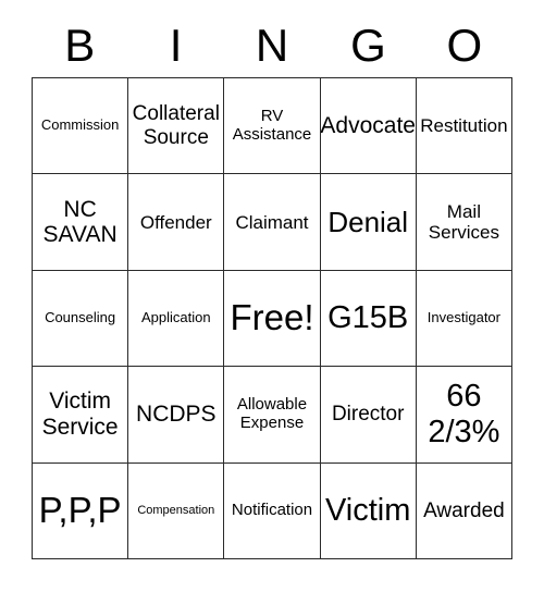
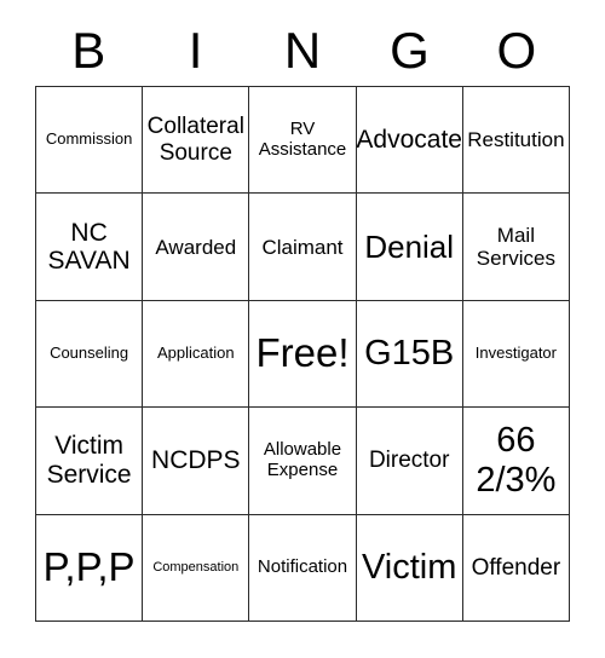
  B
  I
  N
  G
  O
  Commission
  Collateral
  Source
  RV
  Assistance
  Advocate
  Restitution
  NC
  SAVAN
- Offender
+ Awarded
  Claimant
  Denial
  Mail
  Services
  Counseling
  Application
  Free!
  G15B
  Investigator
  Victim
  Service
  NCDPS
  Allowable
  Expense
  Director
  66
  2/3%
  P,P,P
  Compensation
  Notification
  Victim
- Awarded
+ Offender
